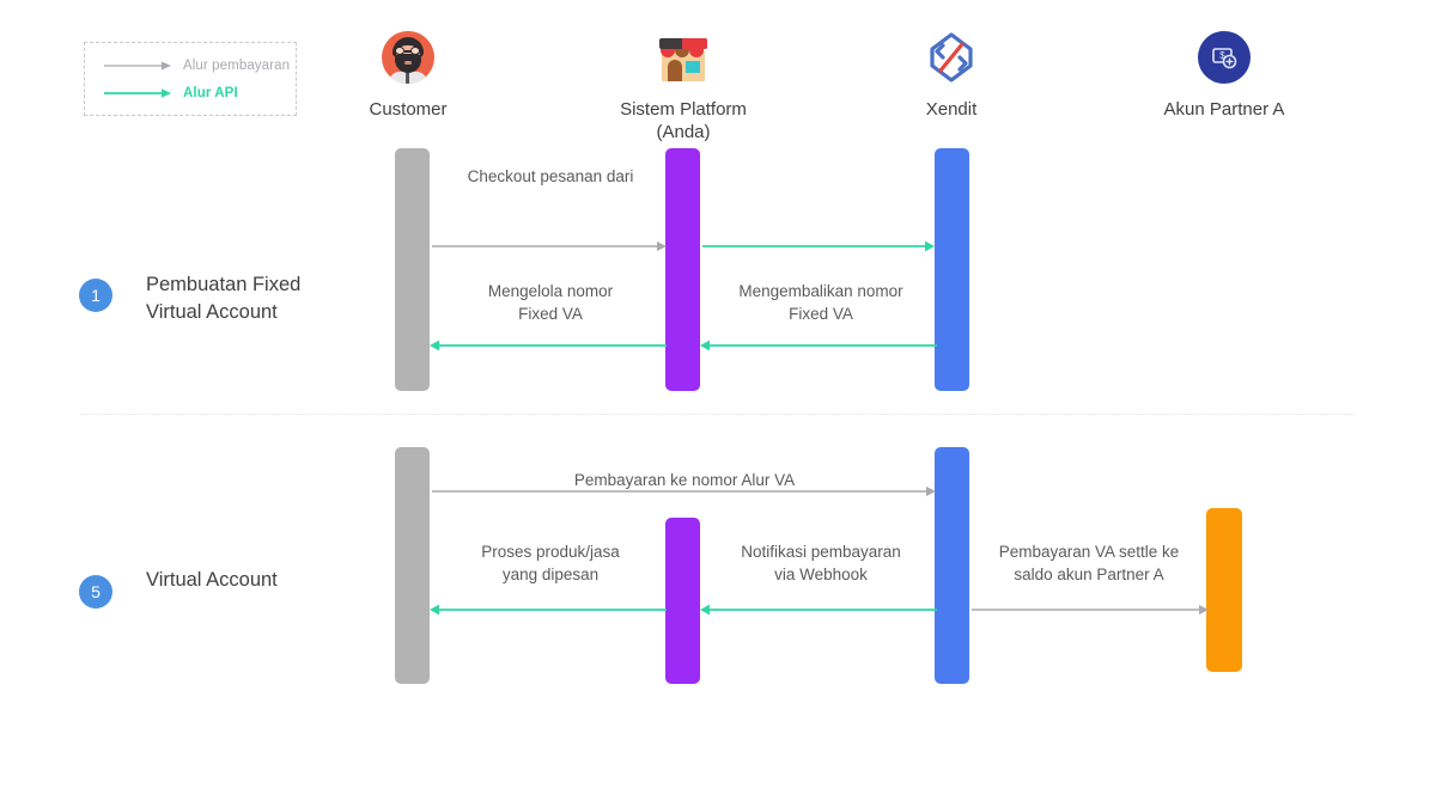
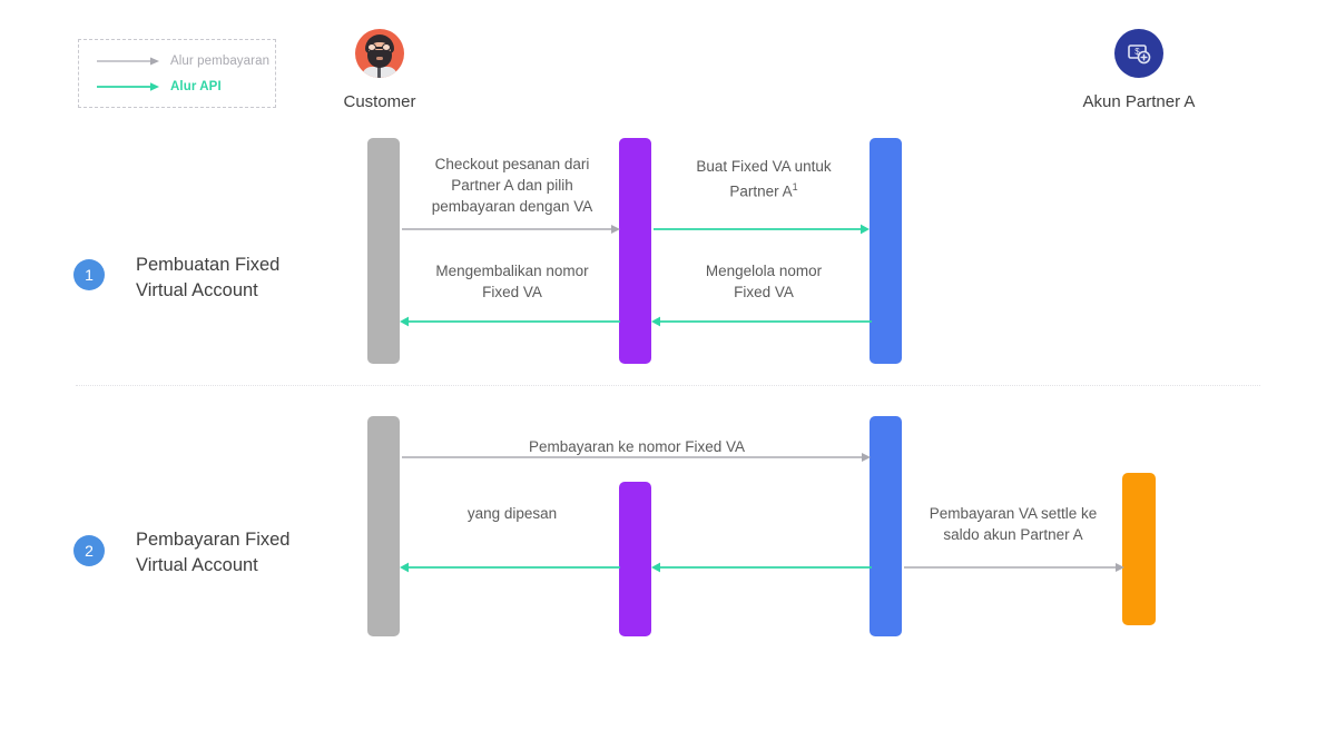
  Alur pembayaran
  Alur API
  Customer
- Sistem Platform
- (Anda)
- Xendit
  $
  Akun Partner A
  1
  Pembuatan Fixed
  Virtual Account
  Checkout pesanan dari
+ Partner A dan pilih
+ pembayaran dengan VA
+ Buat Fixed VA untuk
+ Partner A1
- Mengelola nomor
+ Mengembalikan nomor
  Fixed VA
- Mengembalikan nomor
+ Mengelola nomor
  Fixed VA
- 5
+ 2
+ Pembayaran Fixed
  Virtual Account
- Pembayaran ke nomor Alur VA
+ Pembayaran ke nomor Fixed VA
- Proses produk/jasa
  yang dipesan
- Notifikasi pembayaran
- via Webhook
  Pembayaran VA settle ke
  saldo akun Partner A
